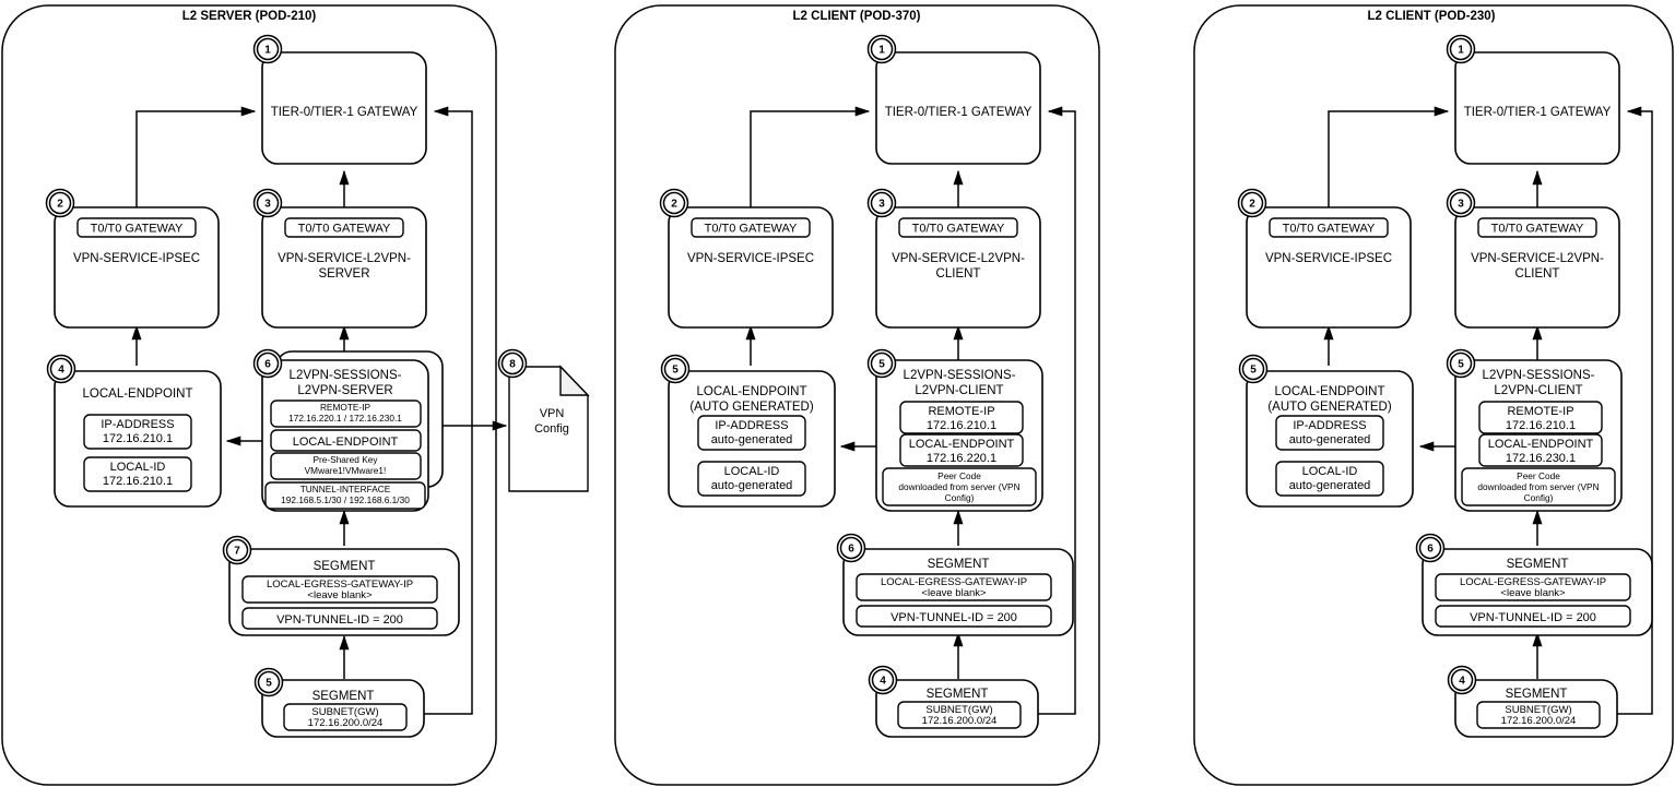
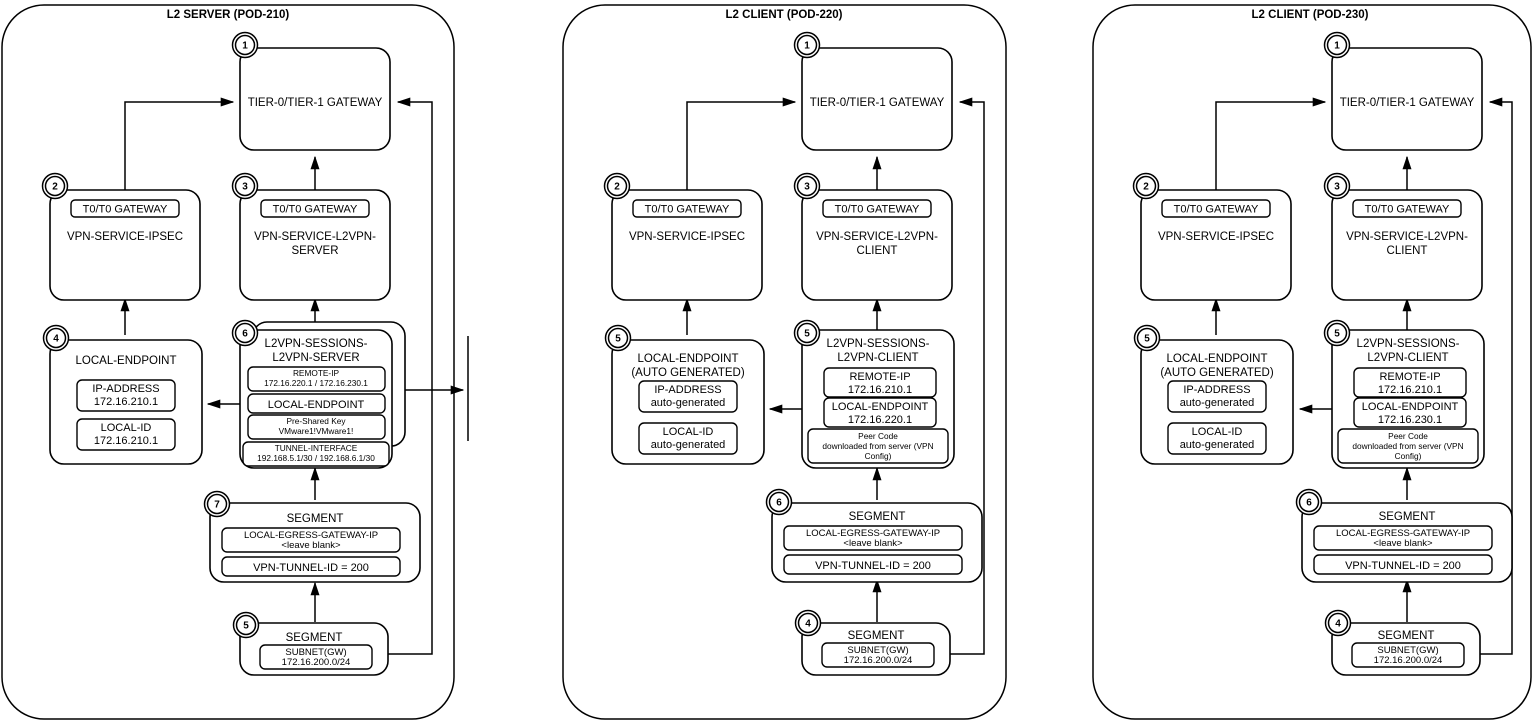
  L2 SERVER (POD-210)
  TIER-0/TIER-1 GATEWAY
  1
  T0/T0 GATEWAY
  VPN-SERVICE-IPSEC
  2
  T0/T0 GATEWAY
  VPN-SERVICE-L2VPN-
  SERVER
  3
  LOCAL-ENDPOINT
  IP-ADDRESS
  172.16.210.1
  LOCAL-ID
  172.16.210.1
  4
  L2VPN-SESSIONS-
  L2VPN-SERVER
  REMOTE-IP
  172.16.220.1 / 172.16.230.1
  LOCAL-ENDPOINT
  Pre-Shared Key
  VMware1!VMware1!
  TUNNEL-INTERFACE
  192.168.5.1/30 / 192.168.6.1/30
  6
  SEGMENT
  LOCAL-EGRESS-GATEWAY-IP
  <leave blank>
  VPN-TUNNEL-ID = 200
  7
  SEGMENT
  SUBNET(GW)
  172.16.200.0/24
  5
- VPN
- Config
- 8
- L2 CLIENT (POD-370)
+ L2 CLIENT (POD-220)
  TIER-0/TIER-1 GATEWAY
  1
  T0/T0 GATEWAY
  VPN-SERVICE-IPSEC
  2
  T0/T0 GATEWAY
  VPN-SERVICE-L2VPN-
  CLIENT
  3
  LOCAL-ENDPOINT
  (AUTO GENERATED)
  IP-ADDRESS
  auto-generated
  LOCAL-ID
  auto-generated
  5
  L2VPN-SESSIONS-
  L2VPN-CLIENT
  REMOTE-IP
  172.16.210.1
  LOCAL-ENDPOINT
  172.16.220.1
  Peer Code
  downloaded from server (VPN
  Config)
  5
  SEGMENT
  LOCAL-EGRESS-GATEWAY-IP
  <leave blank>
  VPN-TUNNEL-ID = 200
  6
  SEGMENT
  SUBNET(GW)
  172.16.200.0/24
  4
  L2 CLIENT (POD-230)
  TIER-0/TIER-1 GATEWAY
  1
  T0/T0 GATEWAY
  VPN-SERVICE-IPSEC
  2
  T0/T0 GATEWAY
  VPN-SERVICE-L2VPN-
  CLIENT
  3
  LOCAL-ENDPOINT
  (AUTO GENERATED)
  IP-ADDRESS
  auto-generated
  LOCAL-ID
  auto-generated
  5
  L2VPN-SESSIONS-
  L2VPN-CLIENT
  REMOTE-IP
  172.16.210.1
  LOCAL-ENDPOINT
  172.16.230.1
  Peer Code
  downloaded from server (VPN
  Config)
  5
  SEGMENT
  LOCAL-EGRESS-GATEWAY-IP
  <leave blank>
  VPN-TUNNEL-ID = 200
  6
  SEGMENT
  SUBNET(GW)
  172.16.200.0/24
  4
